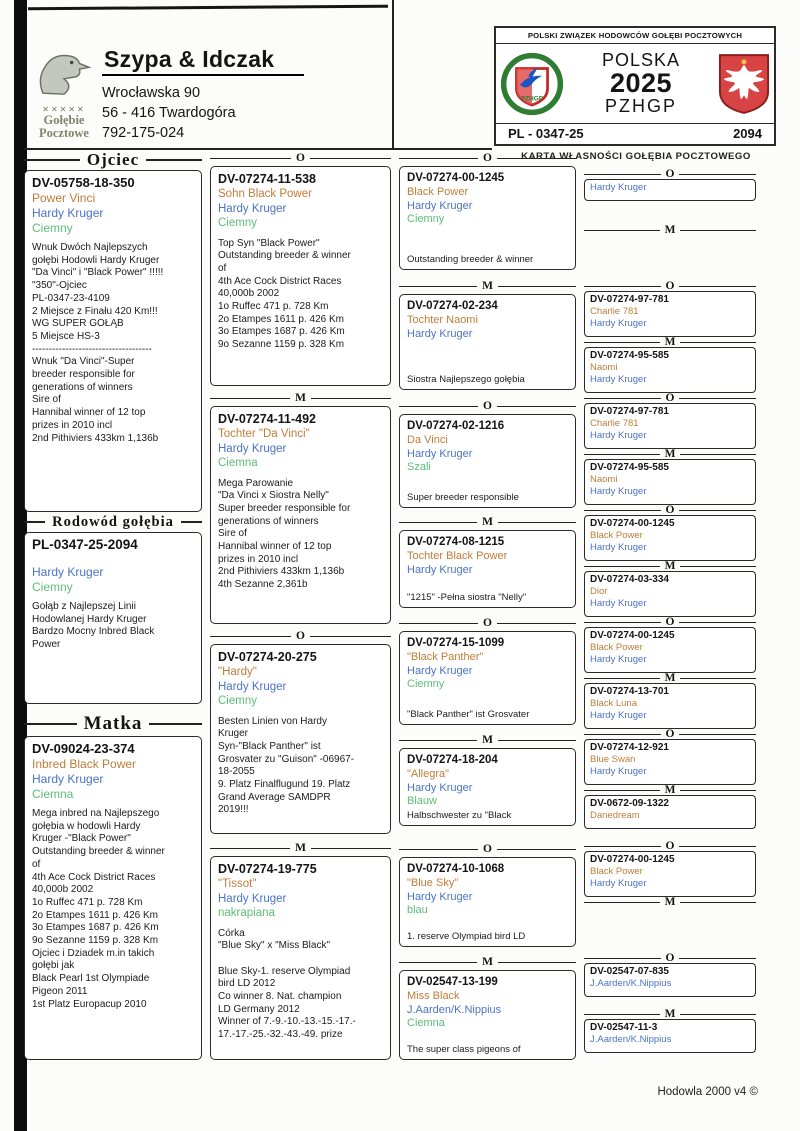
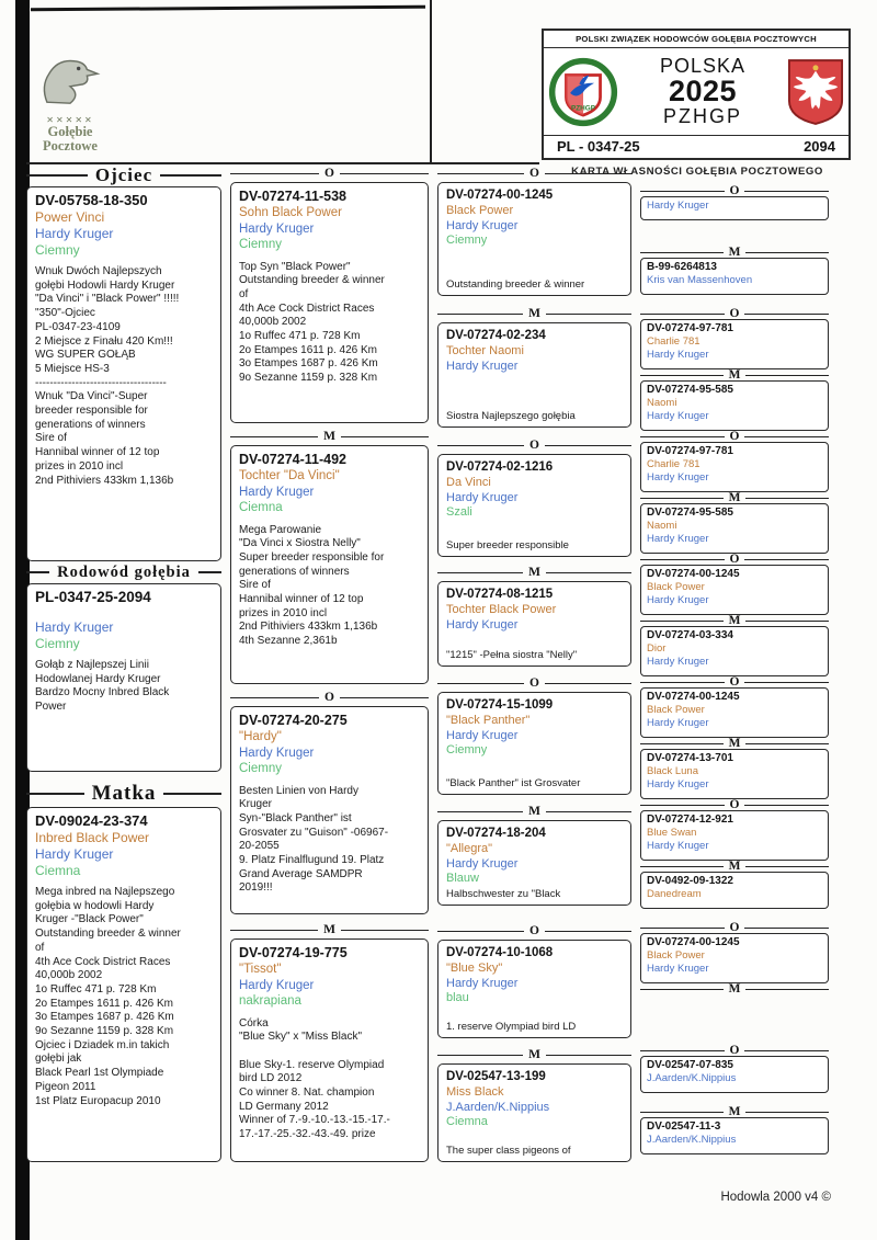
  ✕✕✕✕✕
  Gołębie
  Pocztowe
- Szypa & Idczak
- Wrocławska 90
- 56 - 416 Twardogóra
- 792-175-024
- POLSKI ZWIĄZEK HODOWCÓW GOŁĘBI POCZTOWYCH
+ POLSKI ZWIĄZEK HODOWCÓW GOŁĘBIA POCZTOWYCH
  POLSKA
  2025
  PZHGP
  PL - 0347-25
  2094
  KARTA WŁASNOŚCI GOŁĘBIA POCZTOWEGO
  Ojciec
  DV-05758-18-350
  Power Vinci
  Hardy Kruger
  Ciemny
  Wnuk Dwóch Najlepszych
  gołębi Hodowli Hardy Kruger
  "Da Vinci" i "Black Power" !!!!!
  "350"-Ojciec
  PL-0347-23-4109
  2 Miejsce z Finału 420 Km!!!
  WG SUPER GOŁĄB
  5 Miejsce HS-3
  ------------------------------------
  Wnuk "Da Vinci"-Super
  breeder responsible for
  generations of winners
  Sire of
  Hannibal winner of 12 top
  prizes in 2010 incl
  2nd Pithiviers 433km 1,136b
  Rodowód gołębia
  PL-0347-25-2094
  Hardy Kruger
  Ciemny
  Gołąb z Najlepszej Linii
  Hodowlanej Hardy Kruger
  Bardzo Mocny Inbred Black
  Power
  Matka
  DV-09024-23-374
  Inbred Black Power
  Hardy Kruger
  Ciemna
  Mega inbred na Najlepszego
  gołębia w hodowli Hardy
  Kruger -"Black Power"
  Outstanding breeder & winner
  of
  4th Ace Cock District Races
  40,000b 2002
  1o Ruffec 471 p. 728 Km
  2o Etampes 1611 p. 426 Km
  3o Etampes 1687 p. 426 Km
  9o Sezanne 1159 p. 328 Km
  Ojciec i Dziadek m.in takich
  gołębi jak
  Black Pearl 1st Olympiade
  Pigeon 2011
  1st Platz Europacup 2010
  O
  DV-07274-11-538
  Sohn Black Power
  Hardy Kruger
  Ciemny
  Top Syn "Black Power"
  Outstanding breeder & winner
  of
  4th Ace Cock District Races
  40,000b 2002
  1o Ruffec 471 p. 728 Km
  2o Etampes 1611 p. 426 Km
  3o Etampes 1687 p. 426 Km
  9o Sezanne 1159 p. 328 Km
  M
  DV-07274-11-492
  Tochter "Da Vinci"
  Hardy Kruger
  Ciemna
  Mega Parowanie
  "Da Vinci x Siostra Nelly"
  Super breeder responsible for
  generations of winners
  Sire of
  Hannibal winner of 12 top
  prizes in 2010 incl
  2nd Pithiviers 433km 1,136b
  4th Sezanne 2,361b
  O
  DV-07274-20-275
  "Hardy"
  Hardy Kruger
  Ciemny
  Besten Linien von Hardy
  Kruger
  Syn-"Black Panther" ist
  Grosvater zu "Guison" -06967-
- 18-2055
+ 20-2055
  9. Platz Finalflugund 19. Platz
  Grand Average SAMDPR
  2019!!!
  M
  DV-07274-19-775
  "Tissot"
  Hardy Kruger
  nakrapiana
  Córka
  "Blue Sky" x "Miss Black"
  Blue Sky-1. reserve Olympiad
  bird LD 2012
  Co winner 8. Nat. champion
  LD Germany 2012
  Winner of 7.-9.-10.-13.-15.-17.-
  17.-17.-25.-32.-43.-49. prize
  O
  DV-07274-00-1245
  Black Power
  Hardy Kruger
  Ciemny
  Outstanding breeder & winner
  M
  DV-07274-02-234
  Tochter Naomi
  Hardy Kruger
  Siostra Najlepszego gołębia
  O
  DV-07274-02-1216
  Da Vinci
  Hardy Kruger
  Szali
  Super breeder responsible
  M
  DV-07274-08-1215
  Tochter Black Power
  Hardy Kruger
  "1215" -Pełna siostra "Nelly"
  O
  DV-07274-15-1099
  "Black Panther"
  Hardy Kruger
  Ciemny
  "Black Panther" ist Grosvater
  M
  DV-07274-18-204
  "Allegra"
  Hardy Kruger
  Blauw
  Halbschwester zu "Black
  O
  DV-07274-10-1068
  "Blue Sky"
  Hardy Kruger
  blau
  1. reserve Olympiad bird LD
  M
  DV-02547-13-199
  Miss Black
  J.Aarden/K.Nippius
  Ciemna
  The super class pigeons of
  O
  Hardy Kruger
  M
+ B-99-6264813
+ Kris van Massenhoven
  O
  DV-07274-97-781
  Charlie 781
  Hardy Kruger
  M
  DV-07274-95-585
  Naomi
  Hardy Kruger
  O
  DV-07274-97-781
  Charlie 781
  Hardy Kruger
  M
  DV-07274-95-585
  Naomi
  Hardy Kruger
  O
  DV-07274-00-1245
  Black Power
  Hardy Kruger
  M
  DV-07274-03-334
  Dior
  Hardy Kruger
  O
  DV-07274-00-1245
  Black Power
  Hardy Kruger
  M
  DV-07274-13-701
  Black Luna
  Hardy Kruger
  O
  DV-07274-12-921
  Blue Swan
  Hardy Kruger
  M
- DV-0672-09-1322
+ DV-0492-09-1322
  Danedream
  O
  DV-07274-00-1245
  Black Power
  Hardy Kruger
  M
  O
  DV-02547-07-835
  J.Aarden/K.Nippius
  M
  DV-02547-11-3
  J.Aarden/K.Nippius
  Hodowla 2000 v4 ©
